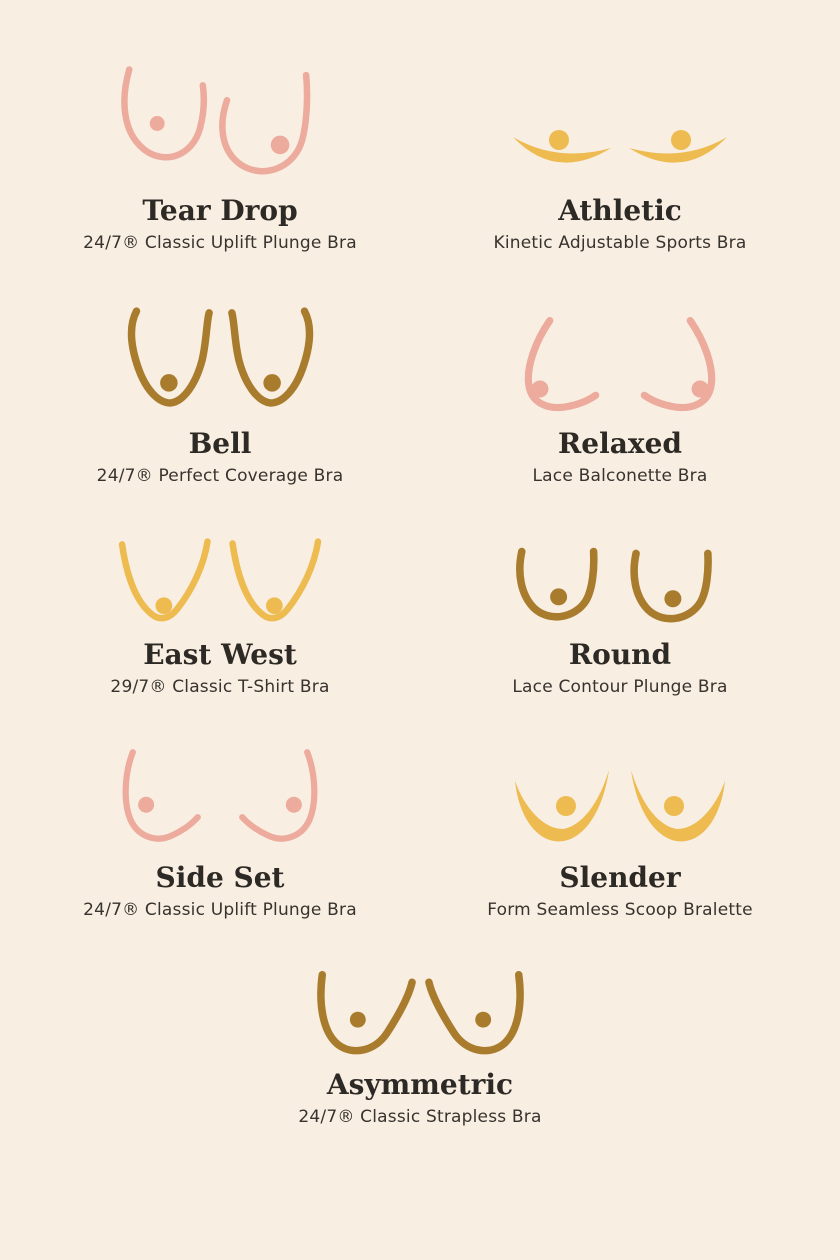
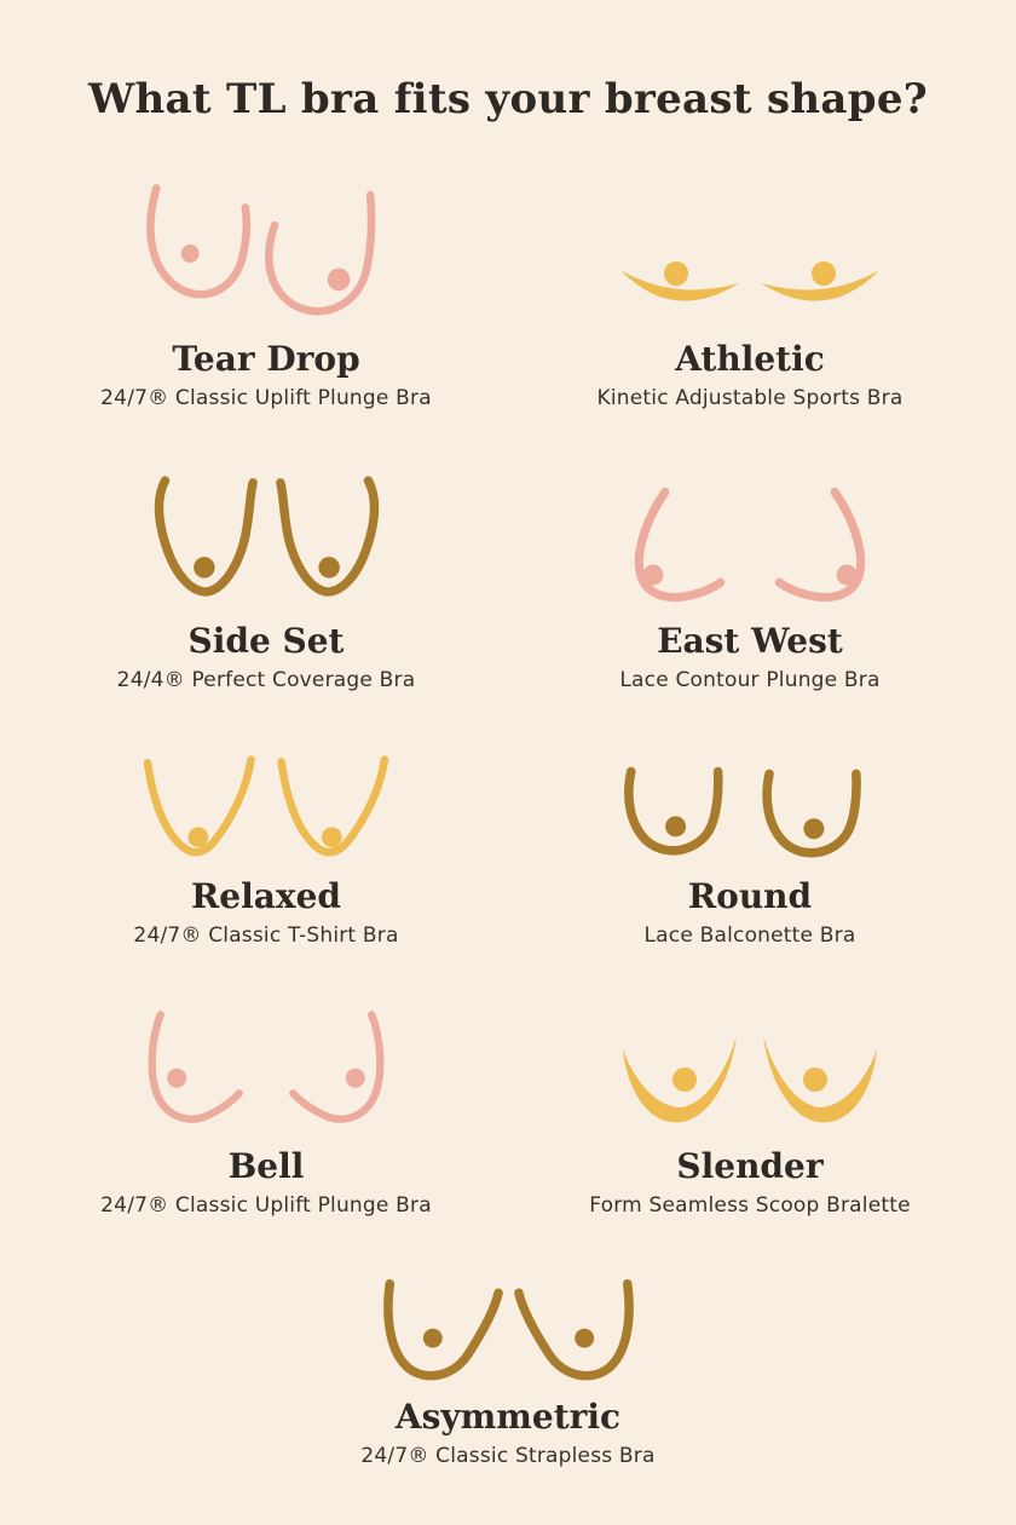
+ What TL bra fits your breast shape?
  Tear Drop
  24/7® Classic Uplift Plunge Bra
  Athletic
  Kinetic Adjustable Sports Bra
- Bell
+ Side Set
- 24/7® Perfect Coverage Bra
+ 24/4® Perfect Coverage Bra
- Relaxed
+ East West
- Lace Balconette Bra
+ Lace Contour Plunge Bra
- East West
+ Relaxed
- 29/7® Classic T-Shirt Bra
+ 24/7® Classic T-Shirt Bra
  Round
- Lace Contour Plunge Bra
+ Lace Balconette Bra
- Side Set
+ Bell
  24/7® Classic Uplift Plunge Bra
  Slender
  Form Seamless Scoop Bralette
  Asymmetric
  24/7® Classic Strapless Bra
